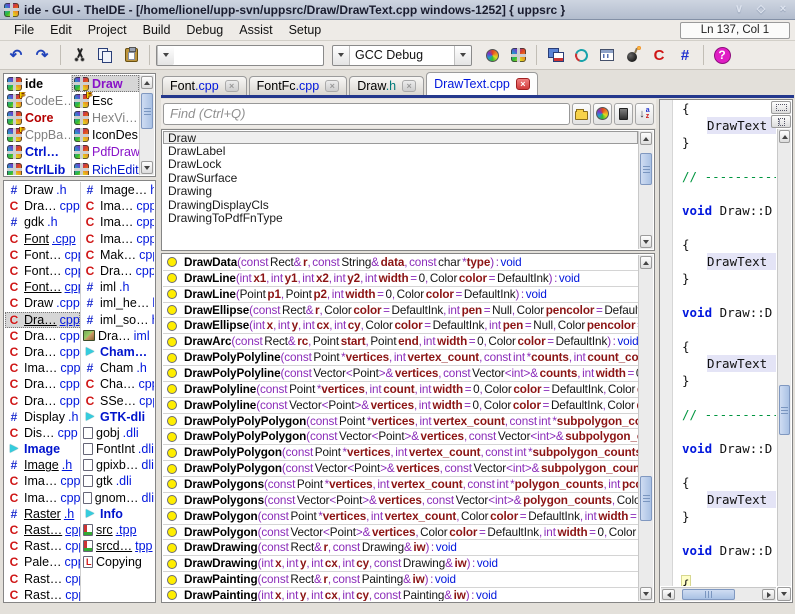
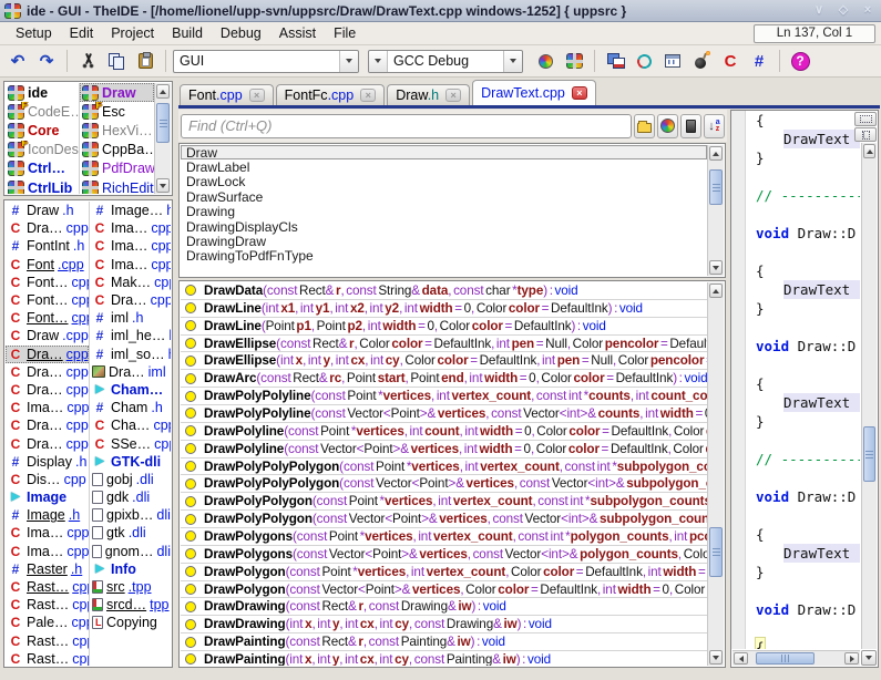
  ide - GUI - TheIDE - [/home/lionel/upp-svn/uppsrc/Draw/DrawText.cpp windows-1252] { uppsrc }
  ∨
  ◇
  ×
- File
+ Setup
  Edit
  Project
  Build
  Debug
  Assist
- Setup
+ File
  Ln 137, Col 1
  ↶
  ↷
+ GUI
  GCC Debug
  C
  #
  ?
  ide
  F
  CodeE…
  Core
  F
- CppBa…
+ IconDes
  Ctrl…
  CtrlLib
  Draw
  F
  Esc
  HexVi…
- IconDes
+ CppBa…
  PdfDraw
  RichEdit
  #
  Draw
  .h
  C
  Dra…
  cpp
  #
- gdk
+ FontInt
  .h
  C
  Font
  .cpp
  C
  Font…
  C
  Font…
  C
  Font…
  C
  Draw
  .cpp
  C
  Dra…
  cpp
  C
  Dra…
  cpp
  C
  Dra…
  cpp
  C
  Ima…
  cpp
  C
  Dra…
  cpp
  C
  Dra…
  cpp
  #
  Display
  .h
  C
  Dis…
  cpp
  ▶
  Image
  #
  Image
  .h
  C
  Ima…
  cpp
  C
  Ima…
  cpp
  #
  Raster
  .h
  C
  Rast…
  C
  Rast…
  C
  Pale…
  C
  Rast…
  C
  Rast…
  #
  Image…
  h
  C
  Ima…
  cpp
  C
  Ima…
  cpp
  C
  Ima…
  cpp
  C
  Mak…
  C
  Dra…
  cpp
  #
  iml
  .h
  #
  iml_he…
  #
  iml_so…
  Dra…
  iml
  ▶
  Cham…
  #
  Cham
  .h
  C
  Cha…
  C
  SSe…
  ▶
  GTK-dli
  gobj
  .dli
- FontInt
+ gdk
  .dli
  gpixb…
  dli
  gtk
  .dli
  gnom…
  dli
  ▶
  Info
  src
  .tpp
  srcd…
  tpp
  L
  Copying
  Font.cpp
  ×
  FontFc.cpp
  ×
  Draw.h
  ×
  DrawText.cpp
  ×
  Find (Ctrl+Q)
  ↓
  Draw
  DrawLabel
  DrawLock
  DrawSurface
  Drawing
  DrawingDisplayCls
+ DrawingDraw
  DrawingToPdfFnType
  DrawData(const Rect& r, const String& data, const char *type) : void
  DrawLine(int x1, int y1, int x2, int y2, int width = 0, Color color = DefaultInk) : void
  DrawLine(Point p1, Point p2, int width = 0, Color color = DefaultInk) : void
  DrawEllipse(const Rect& r, Color color = DefaultInk, int pen = Null, Color pencolor = Defaul
  DrawEllipse(int x, int y, int cx, int cy, Color color = DefaultInk, int pen = Null, Color pencolor
  DrawArc(const Rect& rc, Point start, Point end, int width = 0, Color color = DefaultInk) : void
  DrawPolyPolyline(const Point *vertices, int vertex_count, const int *counts, int count_co
  DrawPolyPolyline(const Vector<Point>& vertices, const Vector<int>& counts, int width =
  DrawPolyline(const Point *vertices, int count, int width = 0, Color color = DefaultInk, Color
  DrawPolyline(const Vector<Point>& vertices, int width = 0, Color color = DefaultInk, Color
  DrawPolyPolyPolygon(const Point *vertices, int vertex_count, const int *subpolygon_c
  DrawPolyPolyPolygon(const Vector<Point>& vertices, const Vector<int>& subpolygon_
  DrawPolyPolygon(const Point *vertices, int vertex_count, const int *subpolygon_count
  DrawPolyPolygon(const Vector<Point>& vertices, const Vector<int>& subpolygon_coun
  DrawPolygons(const Point *vertices, int vertex_count, const int *polygon_counts, int pc
  DrawPolygons(const Vector<Point>& vertices, const Vector<int>& polygon_counts, Col
  DrawPolygon(const Point *vertices, int vertex_count, Color color = DefaultInk, int width =
  DrawPolygon(const Vector<Point>& vertices, Color color = DefaultInk, int width = 0, Color
  DrawDrawing(const Rect& r, const Drawing& iw) : void
  DrawDrawing(int x, int y, int cx, int cy, const Drawing& iw) : void
  DrawPainting(const Rect& r, const Painting& iw) : void
  DrawPainting(int x, int y, int cx, int cy, const Painting& iw) : void
  {
  DrawText
  }
  void
  Draw::D
  {
  DrawText
  }
  void
  Draw::D
  {
  DrawText
  }
  void
  Draw::D
  {
  DrawText
  }
  void
  Draw::D
  {
